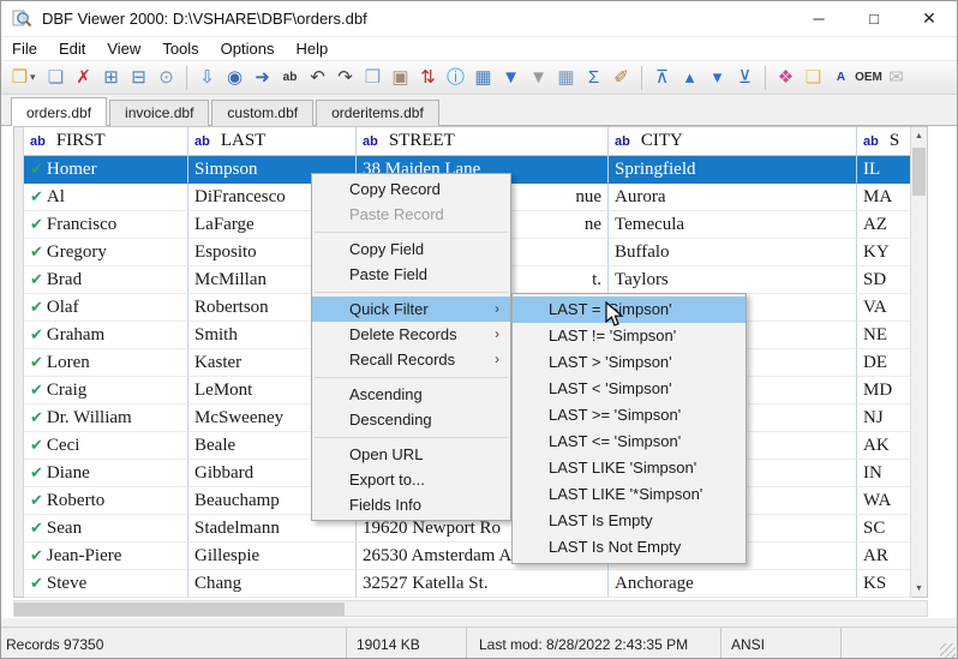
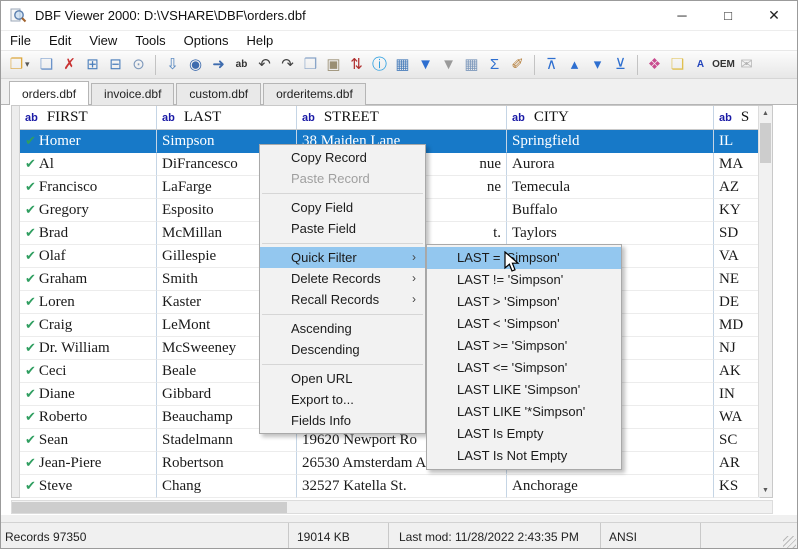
  DBF Viewer 2000: D:\VSHARE\DBF\orders.dbf
  ─
  □
  ✕
  File
  Edit
  View
  Tools
  Options
  Help
  ❐
  ▾
  ❏
  ✗
  ⊞
  ⊟
  ⊙
  ⇩
  ◉
  ➜
  ab
  ↶
  ↷
  ❒
  ▣
  ⇅
  ⓘ
  ▦
  ▼
  ▼
  ▦
  Σ
  ✐
  ⊼
  ▴
  ▾
  ⊻
  ❖
  ❏
  A
  OEM
  ✉
  orders.dbf
  invoice.dbf
  custom.dbf
  orderitems.dbf
  ab
  FIRST
  ab
  LAST
  ab
  STREET
  ab
  CITY
  ab
  S
  ✔ Homer
  Simpson
  38 Maiden Lane
  Springfield
  IL
  ✔ Al
  DiFrancesco
  nue
  Aurora
  MA
  ✔ Francisco
  LaFarge
  ne
  Temecula
  AZ
  ✔ Gregory
  Esposito
  Buffalo
  KY
  ✔ Brad
  McMillan
  t.
  Taylors
  SD
  ✔ Olaf
- Robertson
+ Gillespie
  VA
  ✔ Graham
  Smith
  NE
  ✔ Loren
  Kaster
  DE
  ✔ Craig
  LeMont
  MD
  ✔ Dr. William
  McSweeney
  NJ
  ✔ Ceci
  Beale
  AK
  ✔ Diane
  Gibbard
  IN
  ✔ Roberto
  Beauchamp
  WA
  ✔ Sean
  Stadelmann
  19620 Newport Ro
  SC
  ✔ Jean-Piere
- Gillespie
+ Robertson
  26530 Amsterdam A
  AR
  ✔ Steve
  Chang
  32527 Katella St.
  Anchorage
  KS
  ▲
  ▼
  Copy Record
  Paste Record
  Copy Field
  Paste Field
  Quick Filter
  ›
  Delete Records
  ›
  Recall Records
  ›
  Ascending
  Descending
  Open URL
  Export to...
  Fields Info
  LAST =impson'
  LAST != 'Simpson'
  LAST > 'Simpson'
  LAST < 'Simpson'
  LAST >= 'Simpson'
  LAST <= 'Simpson'
  LAST LIKE 'Simpson'
  LAST LIKE '*Simpson'
  LAST Is Empty
  LAST Is Not Empty
  Records 97350
  19014 KB
- Last mod: 8/28/2022 2:43:35 PM
+ Last mod: 11/28/2022 2:43:35 PM
  ANSI
